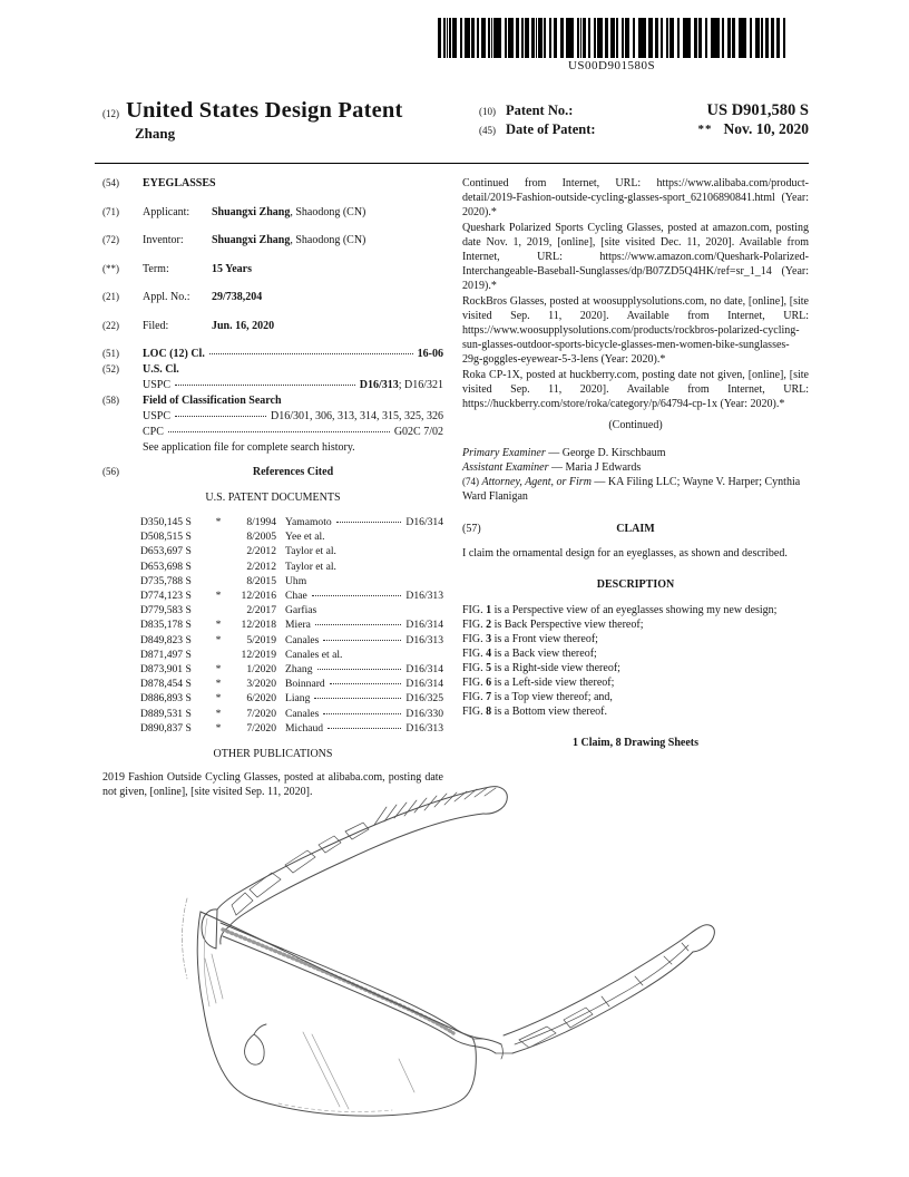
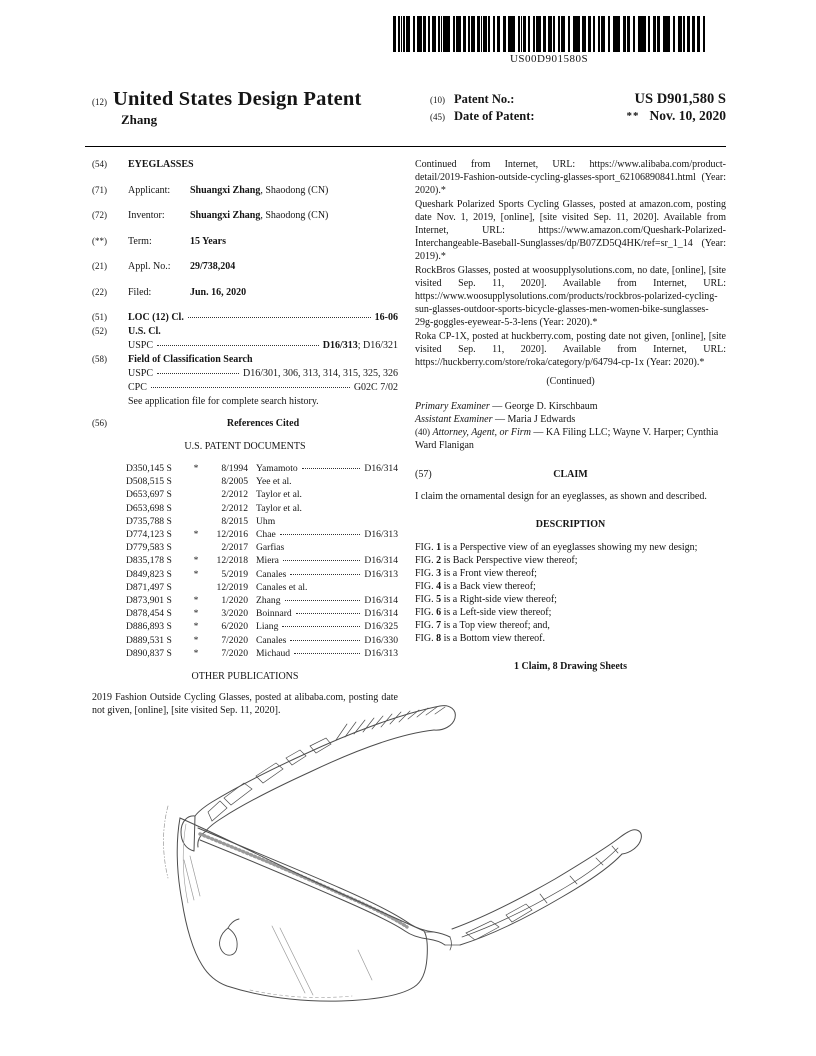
  US00D901580S
  (12)
  United States Design Patent
  Zhang
  (10)
  Patent No.:
  US D901,580 S
  (45)
  Date of Patent:
  ** Nov. 10, 2020
  (54)
  EYEGLASSES
  (71)
  Applicant:
  Shuangxi Zhang, Shaodong (CN)
  (72)
  Inventor:
  Shuangxi Zhang, Shaodong (CN)
  (**)
  Term:
  15 Years
  (21)
  Appl. No.:
  29/738,204
  (22)
  Filed:
  Jun. 16, 2020
  (51)
  LOC (12) Cl.
  16-06
  (52)
  U.S. Cl.
  USPC
  D16/313; D16/321
  (58)
  Field of Classification Search
  USPC
  D16/301, 306, 313, 314, 315, 325, 326
  CPC
  G02C 7/02
  See application file for complete search history.
  (56)
  References Cited
  U.S. PATENT DOCUMENTS
  D350,145 S
  *
  8/1994
  Yamamoto
  D16/314
  D508,515 S
  8/2005
  Yee et al.
  D653,697 S
  2/2012
  Taylor et al.
  D653,698 S
  2/2012
  Taylor et al.
  D735,788 S
  8/2015
  Uhm
  D774,123 S
  *
  12/2016
  Chae
  D16/313
  D779,583 S
  2/2017
  Garfias
  D835,178 S
  *
  12/2018
  Miera
  D16/314
  D849,823 S
  *
  5/2019
  Canales
  D16/313
  D871,497 S
  12/2019
  Canales et al.
  D873,901 S
  *
  1/2020
  Zhang
  D16/314
  D878,454 S
  *
  3/2020
  Boinnard
  D16/314
  D886,893 S
  *
  6/2020
  Liang
  D16/325
  D889,531 S
  *
  7/2020
  Canales
  D16/330
  D890,837 S
  *
  7/2020
  Michaud
  D16/313
  OTHER PUBLICATIONS
  2019 Fashion Outside Cycling Glasses, posted at alibaba.com, posting date not given, [online], [site visited Sep. 11, 2020].
  Continued from Internet, URL: https://www.alibaba.com/product-detail/2019-Fashion-outside-cycling-glasses-sport_62106890841.html (Year: 2020).*
- Queshark Polarized Sports Cycling Glasses, posted at amazon.com, posting date Nov. 1, 2019, [online], [site visited Dec. 11, 2020]. Available from Internet, URL: https://www.amazon.com/Queshark-Polarized-Interchangeable-Baseball-Sunglasses/dp/B07ZD5Q4HK/ref=sr_1_14 (Year: 2019).*
+ Queshark Polarized Sports Cycling Glasses, posted at amazon.com, posting date Nov. 1, 2019, [online], [site visited Sep. 11, 2020]. Available from Internet, URL: https://www.amazon.com/Queshark-Polarized-Interchangeable-Baseball-Sunglasses/dp/B07ZD5Q4HK/ref=sr_1_14 (Year: 2019).*
  RockBros Glasses, posted at woosupplysolutions.com, no date, [online], [site visited Sep. 11, 2020]. Available from Internet, URL: https://www.woosupplysolutions.com/products/rockbros-polarized-cycling-sun-glasses-outdoor-sports-bicycle-glasses-men-women-bike-sunglasses-29g-goggles-eyewear-5-3-lens (Year: 2020).*
  Roka CP-1X, posted at huckberry.com, posting date not given, [online], [site visited Sep. 11, 2020]. Available from Internet, URL: https://huckberry.com/store/roka/category/p/64794-cp-1x (Year: 2020).*
  (Continued)
  Primary Examiner — George D. Kirschbaum
  Assistant Examiner — Maria J Edwards
- (74) Attorney, Agent, or Firm — KA Filing LLC; Wayne V. Harper; Cynthia Ward Flanigan
+ (40) Attorney, Agent, or Firm — KA Filing LLC; Wayne V. Harper; Cynthia Ward Flanigan
  (57)
  CLAIM
  I claim the ornamental design for an eyeglasses, as shown and described.
  DESCRIPTION
  FIG. 1 is a Perspective view of an eyeglasses showing my new design;
  FIG. 2 is Back Perspective view thereof;
  FIG. 3 is a Front view thereof;
  FIG. 4 is a Back view thereof;
  FIG. 5 is a Right-side view thereof;
  FIG. 6 is a Left-side view thereof;
  FIG. 7 is a Top view thereof; and,
  FIG. 8 is a Bottom view thereof.
  1 Claim, 8 Drawing Sheets
